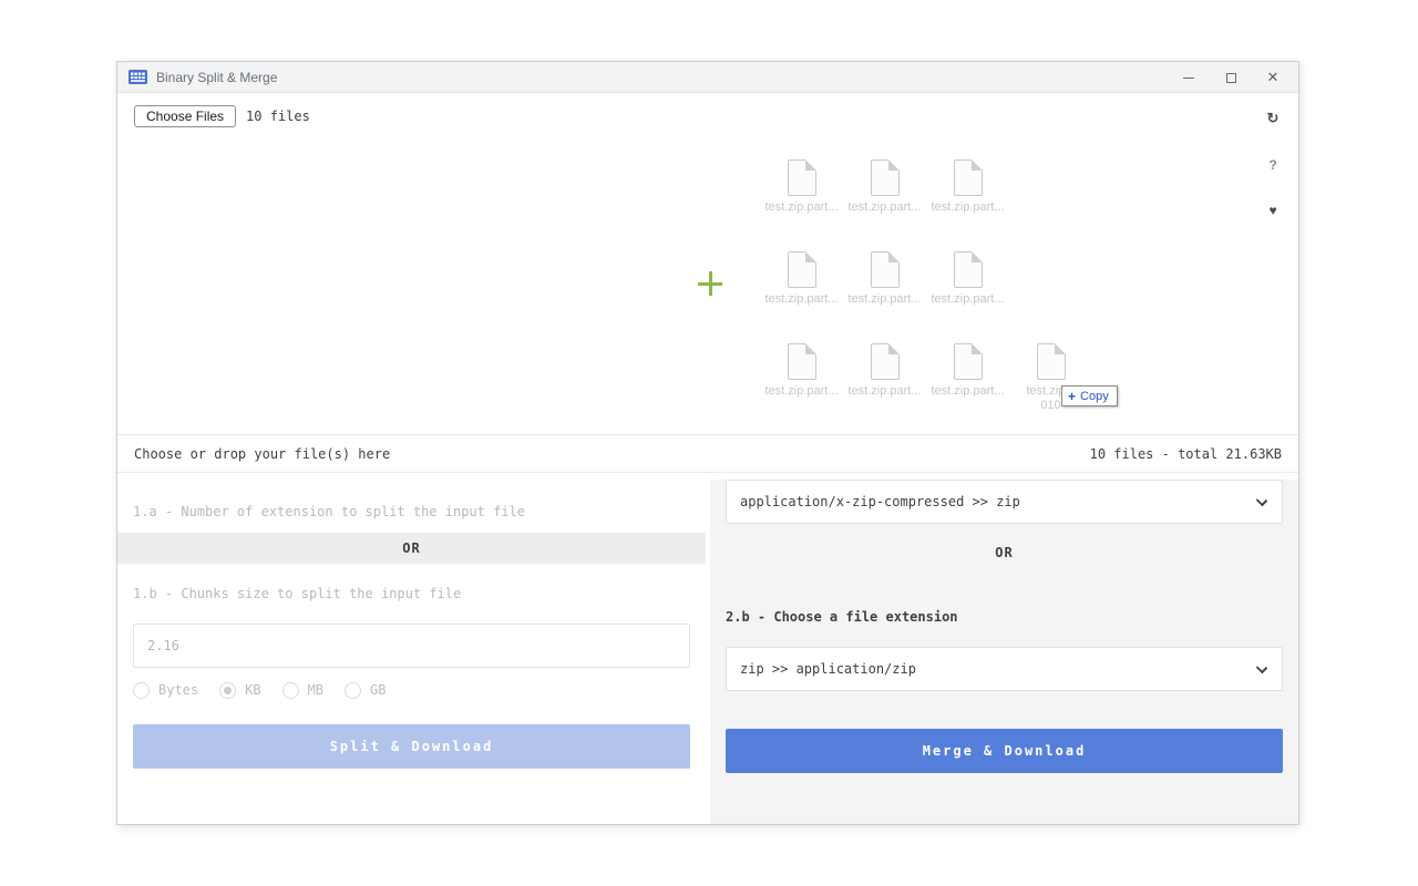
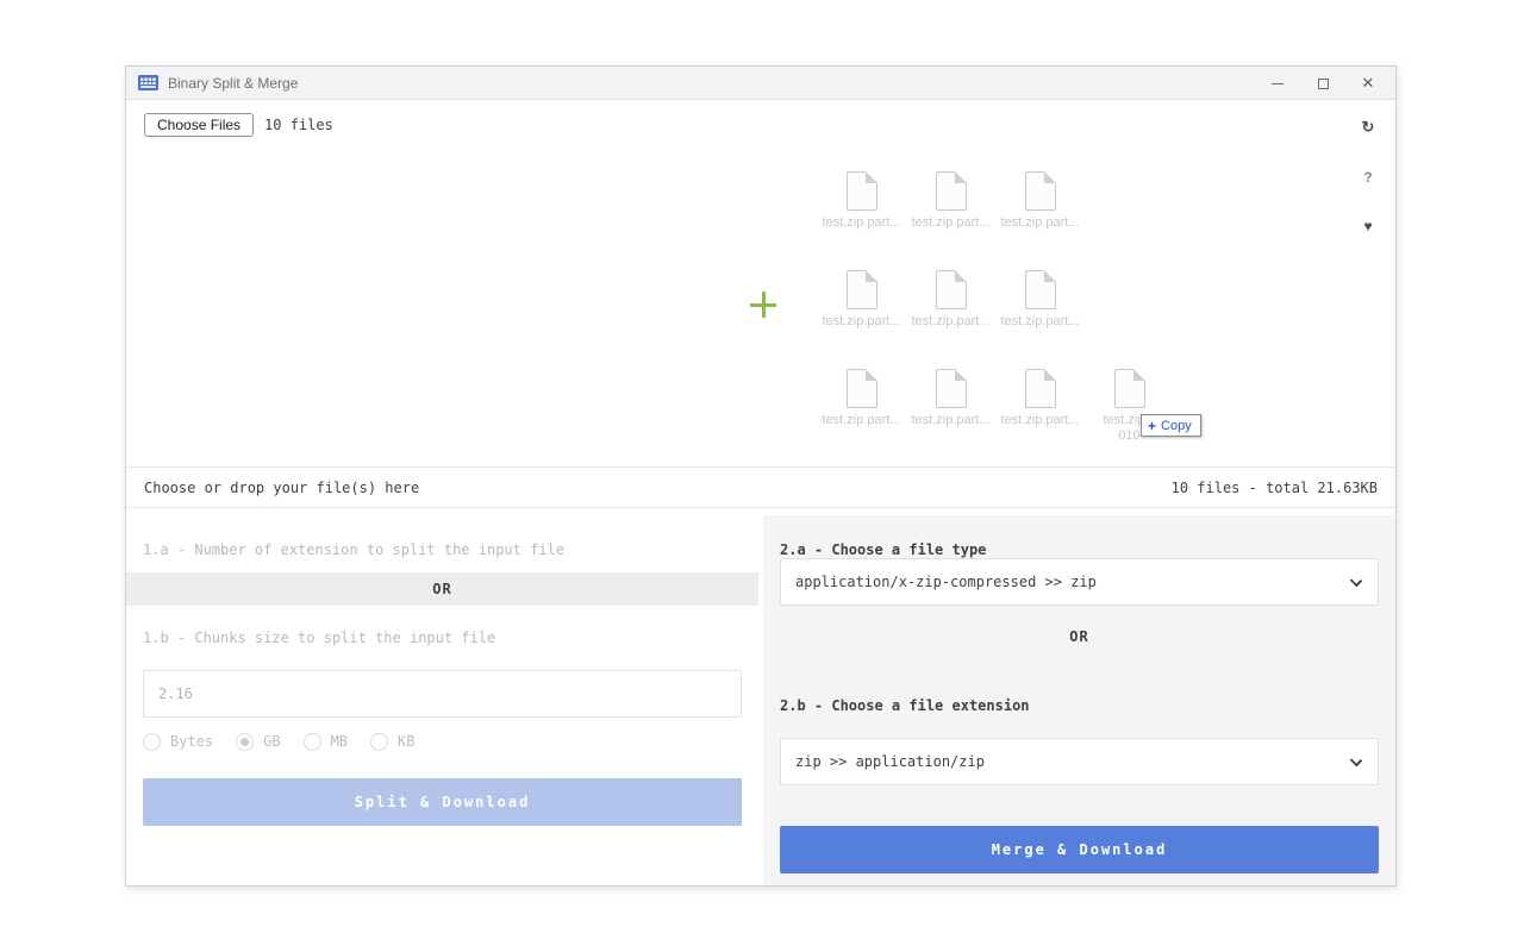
  Binary Split & Merge
  ✕
  Choose Files
  10 files
  ↻
  ?
  ♥
  test.zip.part...
  test.zip.part...
  test.zip.part...
  test.zip.part...
  test.zip.part...
  test.zip.part...
  test.zip.part...
  test.zip.part...
  test.zip.part...
  test.zi 010
  +
  Copy
  Choose or drop your file(s) here
  10 files - total 21.63KB
  1.a - Number of extension to split the input file
  OR
  1.b - Chunks size to split the input file
  2.16
  Bytes
- KB
+ GB
  MB
- GB
+ KB
  Split & Download
+ 2.a - Choose a file type
  application/x-zip-compressed >> zip
  OR
  2.b - Choose a file extension
  zip >> application/zip
  Merge & Download
